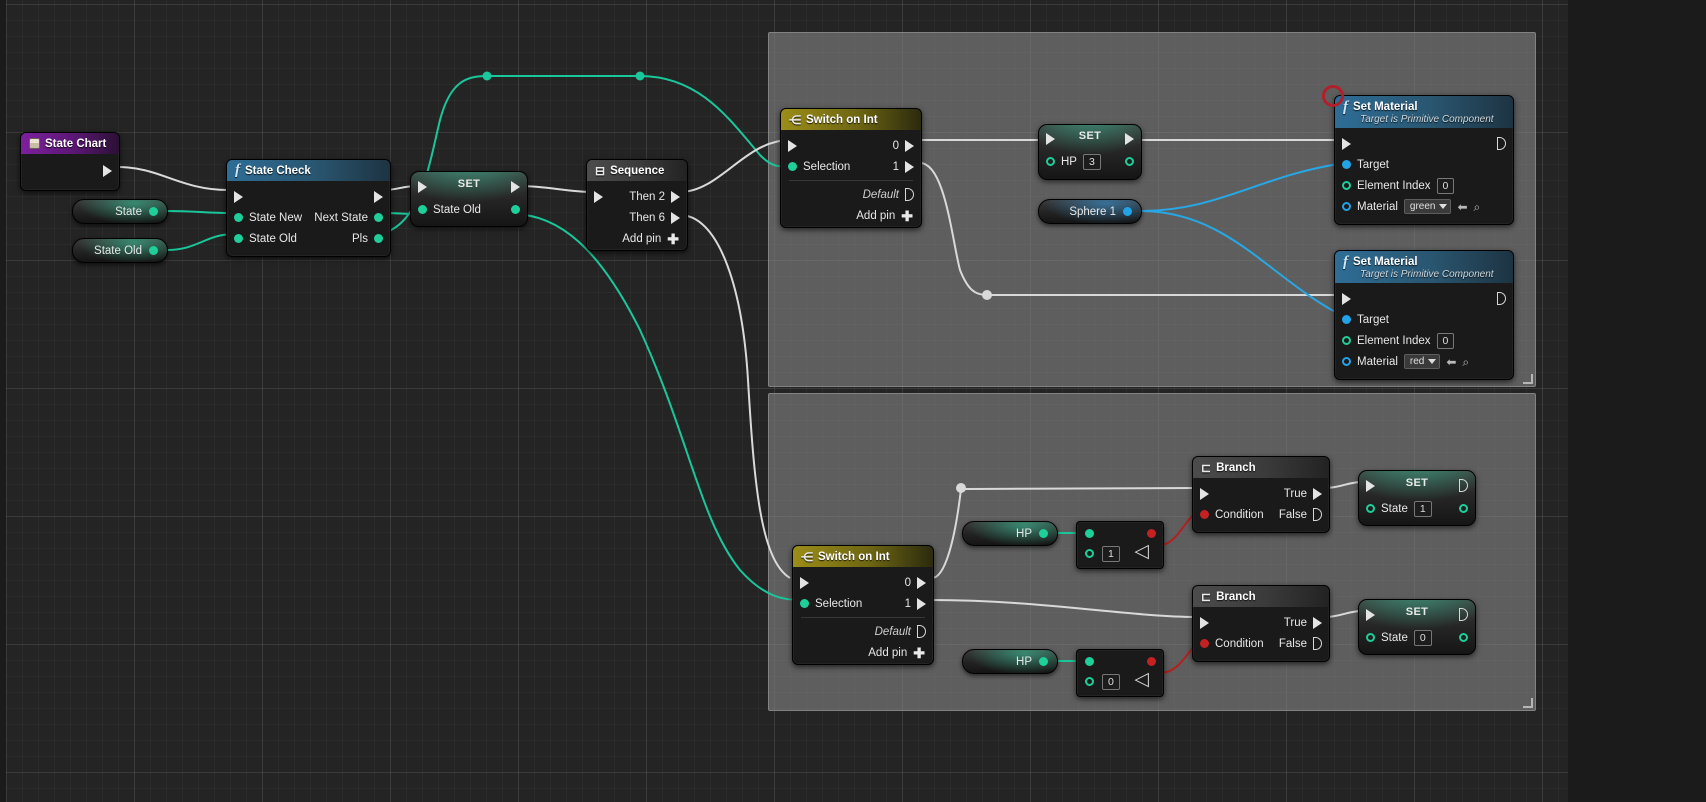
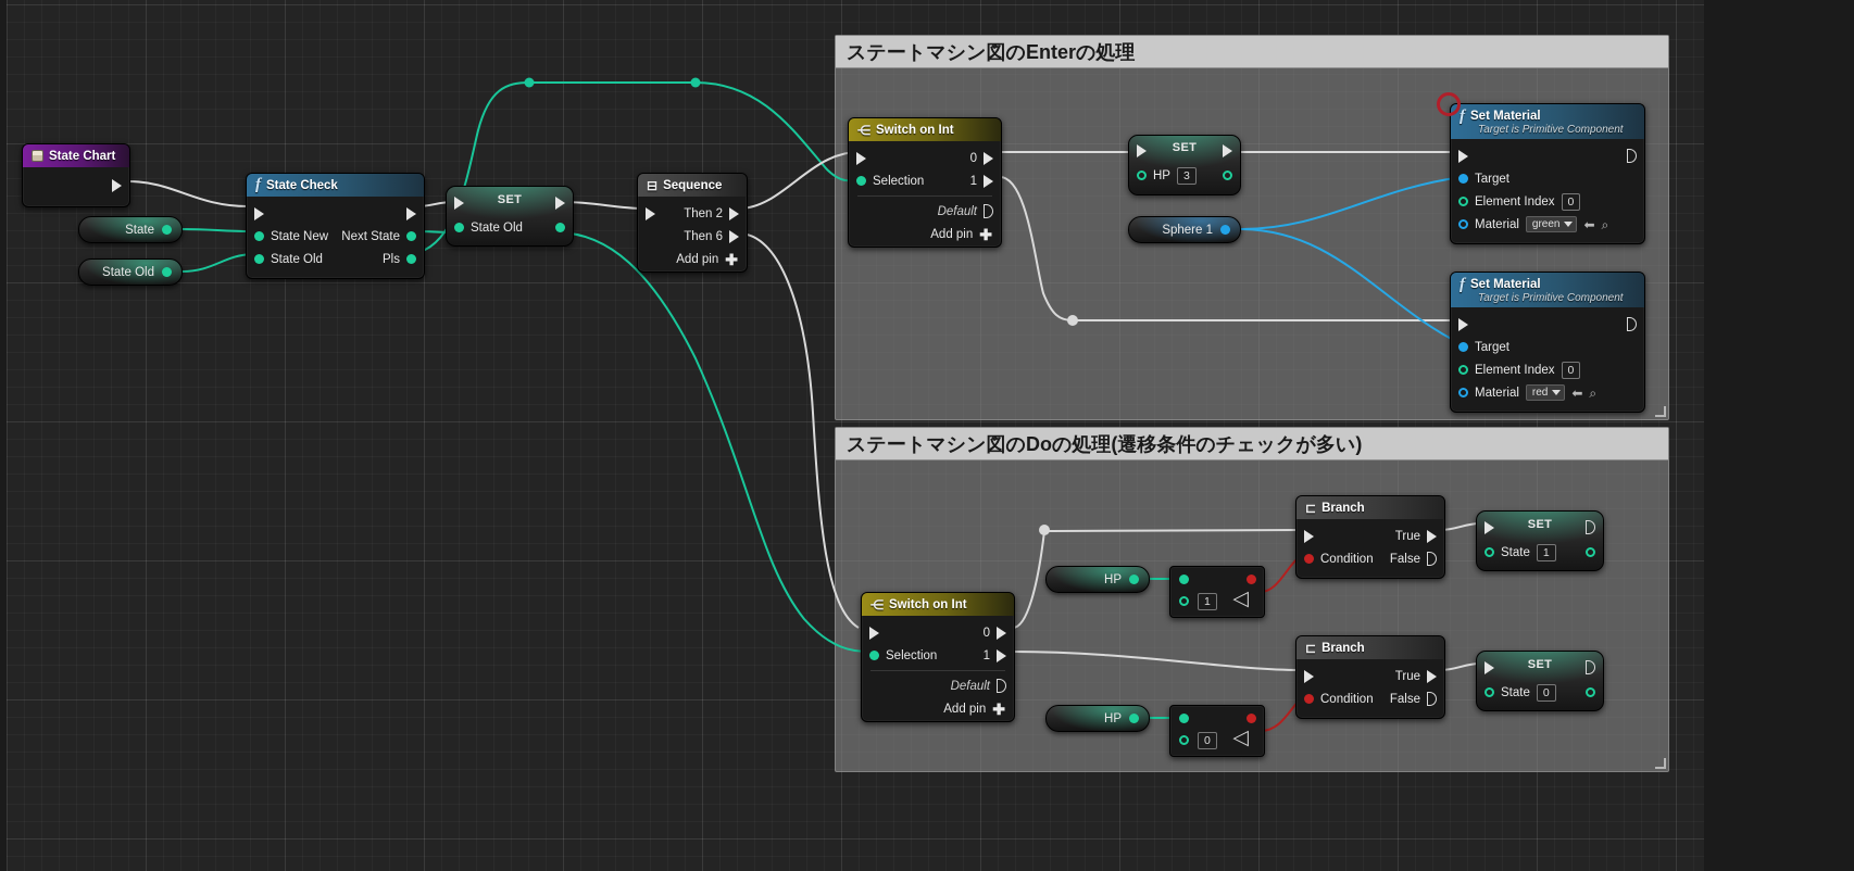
+ ステートマシン図のEnterの処理
+ ステートマシン図のDoの処理(遷移条件のチェックが多い)
  State Chart
  State
  State Old
  f
  State Check
  State New
  Next State
  State Old
  Pls
  SET
  State Old
  ⊟
  Sequence
  Then 2
  Then 6
  Add pin
  ✚
  ⋲
  Switch on Int
  0
  Selection
  1
  Default
  Add pin
  ✚
  SET
  HP
  3
  Sphere 1
  f
  Set Material
  Target is Primitive Component
  Target
  Element Index
  0
  Material
  green
  ⬅
  ⌕
  f
  Set Material
  Target is Primitive Component
  Target
  Element Index
  0
  Material
  red
  ⬅
  ⌕
  ⋲
  Switch on Int
  0
  Selection
  1
  Default
  Add pin
  ✚
  HP
  1
  ◁
  HP
  0
  ◁
  ⊏
  Branch
  True
  Condition
  False
  ⊏
  Branch
  True
  Condition
  False
  SET
  State
  1
  SET
  State
  0
